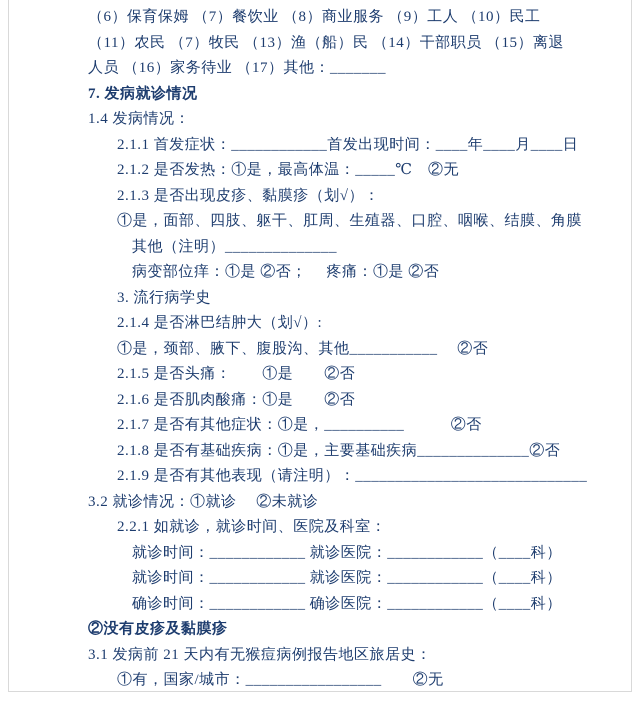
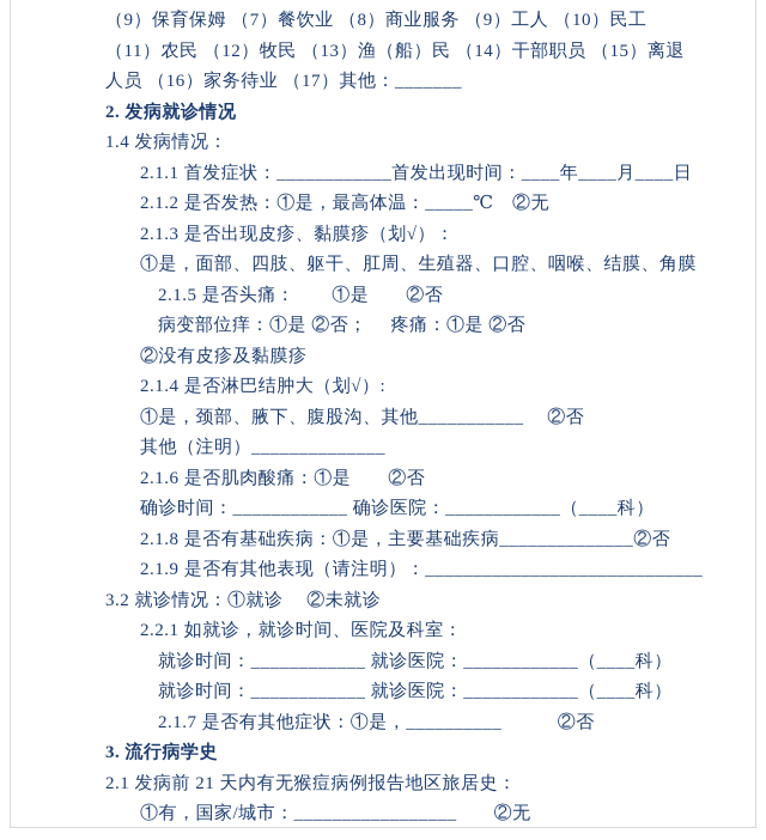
- （6）保育保姆 （7）餐饮业 （8）商业服务 （9）工人 （10）民工
+ （9）保育保姆 （7）餐饮业 （8）商业服务 （9）工人 （10）民工
- （11）农民 （7）牧民 （13）渔（船）民 （14）干部职员 （15）离退
+ （11）农民 （12）牧民 （13）渔（船）民 （14）干部职员 （15）离退
  人员 （16）家务待业 （17）其他：_______
- 7. 发病就诊情况
+ 2. 发病就诊情况
  1.4 发病情况：
  2.1.1 首发症状：____________首发出现时间：____年____月____日
  2.1.2 是否发热：①是，最高体温：_____℃ ②无
  2.1.3 是否出现皮疹、黏膜疹（划√）：
  ①是，面部、四肢、躯干、肛周、生殖器、口腔、咽喉、结膜、角膜
- 其他（注明）______________
+ 2.1.5 是否头痛： ①是 ②否
  病变部位痒：①是 ②否； 疼痛：①是 ②否
- 3. 流行病学史
+ ②没有皮疹及黏膜疹
  2.1.4 是否淋巴结肿大（划√）:
  ①是，颈部、腋下、腹股沟、其他___________ ②否
- 2.1.5 是否头痛： ①是 ②否
+ 其他（注明）______________
  2.1.6 是否肌肉酸痛：①是 ②否
- 2.1.7 是否有其他症状：①是，__________ ②否
+ 确诊时间：____________ 确诊医院：____________（____科）
  2.1.8 是否有基础疾病：①是，主要基础疾病______________②否
  2.1.9 是否有其他表现（请注明）：_____________________________
  3.2 就诊情况：①就诊 ②未就诊
  2.2.1 如就诊，就诊时间、医院及科室：
  就诊时间：____________ 就诊医院：____________（____科）
  就诊时间：____________ 就诊医院：____________（____科）
- 确诊时间：____________ 确诊医院：____________（____科）
+ 2.1.7 是否有其他症状：①是，__________ ②否
- ②没有皮疹及黏膜疹
+ 3. 流行病学史
- 3.1 发病前 21 天内有无猴痘病例报告地区旅居史：
+ 2.1 发病前 21 天内有无猴痘病例报告地区旅居史：
  ①有，国家/城市：_________________ ②无
